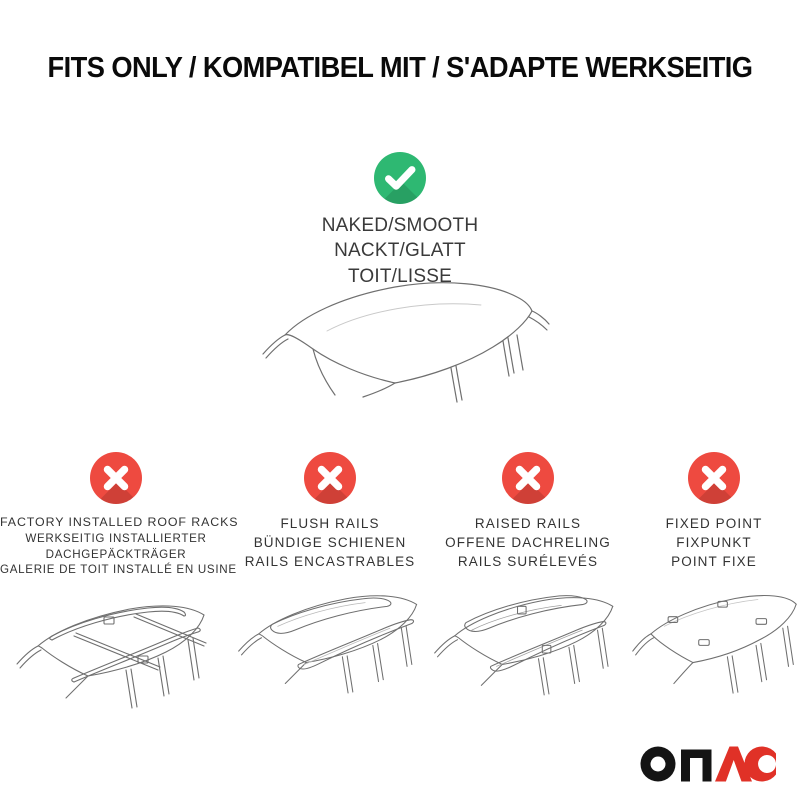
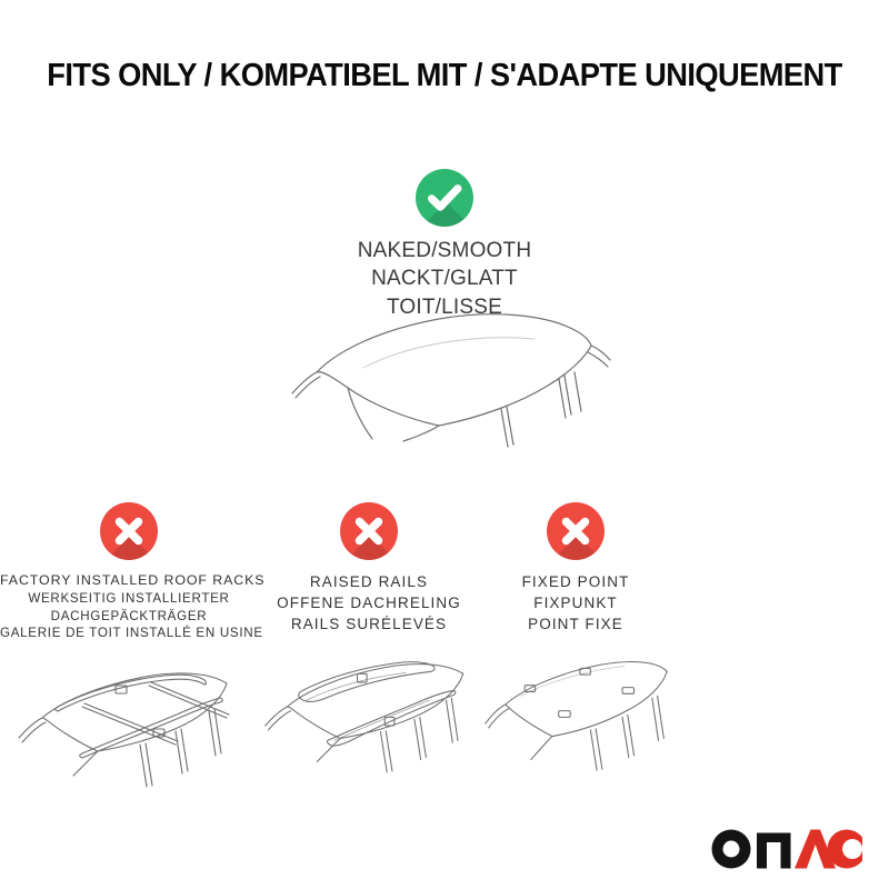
- FITS ONLY / KOMPATIBEL MIT / S'ADAPTE WERKSEITIG
+ FITS ONLY / KOMPATIBEL MIT / S'ADAPTE UNIQUEMENT
  NAKED/SMOOTH
  NACKT/GLATT
  TOIT/LISSE
  FACTORY INSTALLED ROOF RACK
  WERKSEITIG INSTALLIERTER
  DACHGEPÄCKTRÄGER
  GALERIE DE TOIT INSTALLÉ EN USIN
- FLUSH RAILS
- BÜNDIGE SCHIENEN
- RAILS ENCASTRABLES
  RAISED RAILS
  OFFENE DACHRELING
  RAILS SURÉLEVÉS
  FIXED POINT
  FIXPUNKT
  POINT FIXE
